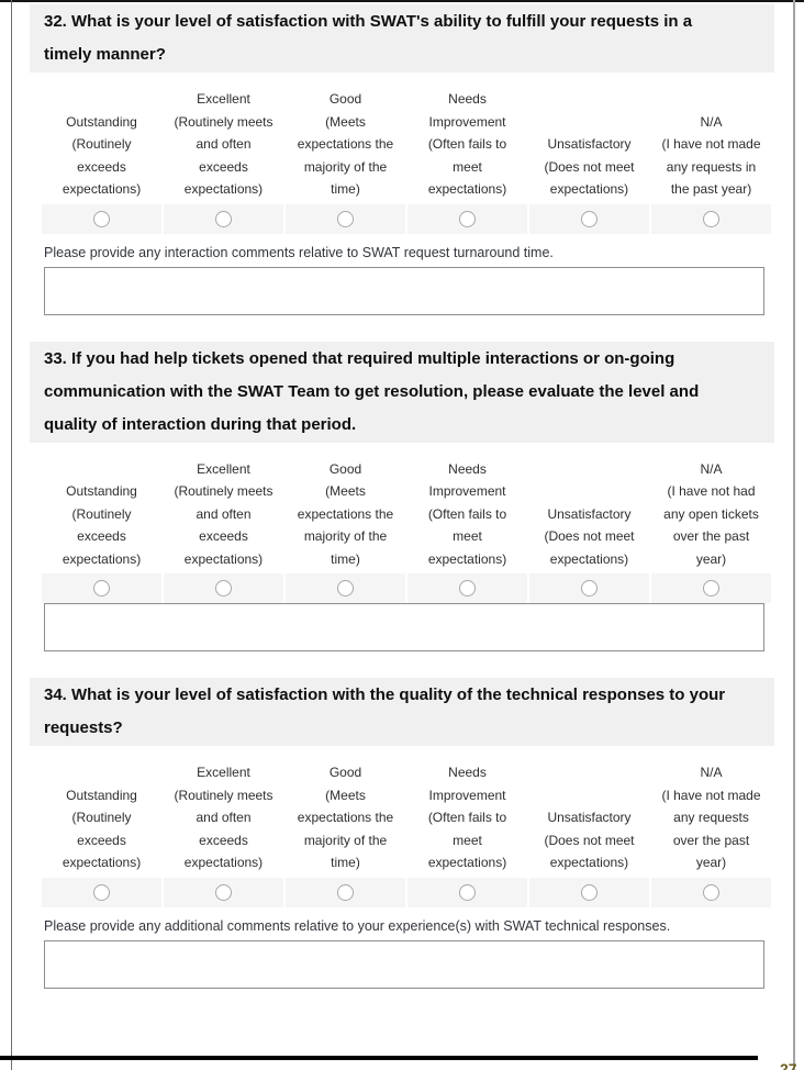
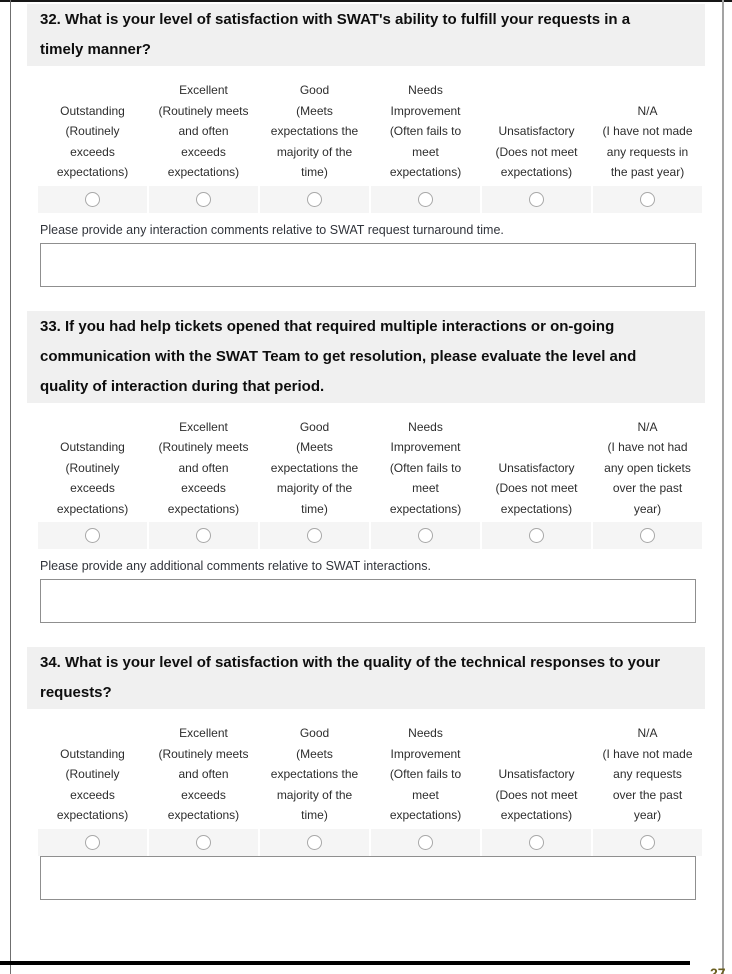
  32. What is your level of satisfaction with SWAT's ability to fulfill your requests in a
  timely manner?
  Outstanding
  (Routinely
  exceeds
  expectations)
  Excellent
  (Routinely meets
  and often
  exceeds
  expectations)
  Good
  (Meets
  expectations the
  majority of the
  time)
  Needs
  Improvement
  (Often fails to
  meet
  expectations)
  Unsatisfactory
  (Does not meet
  expectations)
  N/A
  (I have not made
  any requests in
  the past year)
  Please provide any interaction comments relative to SWAT request turnaround time.
  33. If you had help tickets opened that required multiple interactions or on-going
  communication with the SWAT Team to get resolution, please evaluate the level and
  quality of interaction during that period.
  Outstanding
  (Routinely
  exceeds
  expectations)
  Excellent
  (Routinely meets
  and often
  exceeds
  expectations)
  Good
  (Meets
  expectations the
  majority of the
  time)
  Needs
  Improvement
  (Often fails to
  meet
  expectations)
  Unsatisfactory
  (Does not meet
  expectations)
  N/A
  (I have not had
  any open tickets
  over the past
  year)
+ Please provide any additional comments relative to SWAT interactions.
  34. What is your level of satisfaction with the quality of the technical responses to your
  requests?
  Outstanding
  (Routinely
  exceeds
  expectations)
  Excellent
  (Routinely meets
  and often
  exceeds
  expectations)
  Good
  (Meets
  expectations the
  majority of the
  time)
  Needs
  Improvement
  (Often fails to
  meet
  expectations)
  Unsatisfactory
  (Does not meet
  expectations)
  N/A
  (I have not made
  any requests
  over the past
  year)
- Please provide any additional comments relative to your experience(s) with SWAT technical responses.
  27
